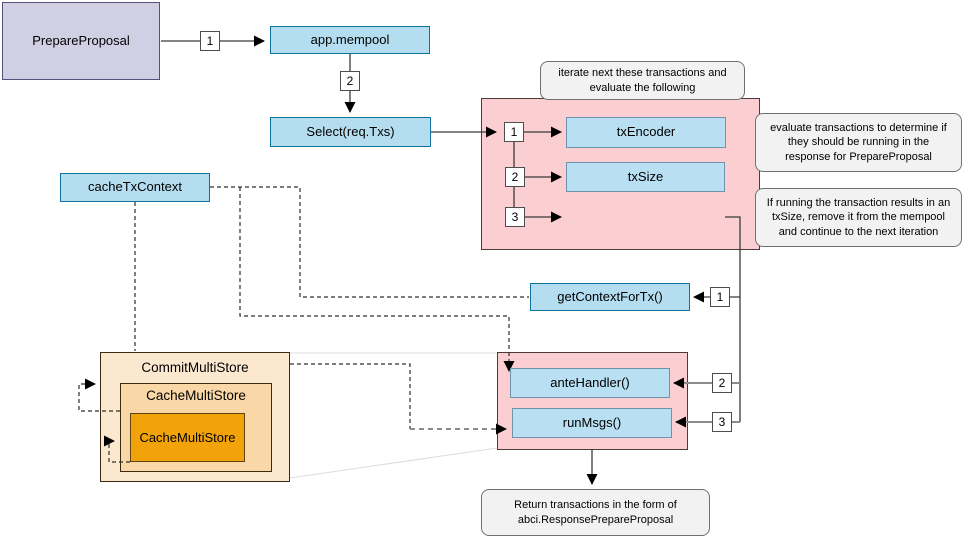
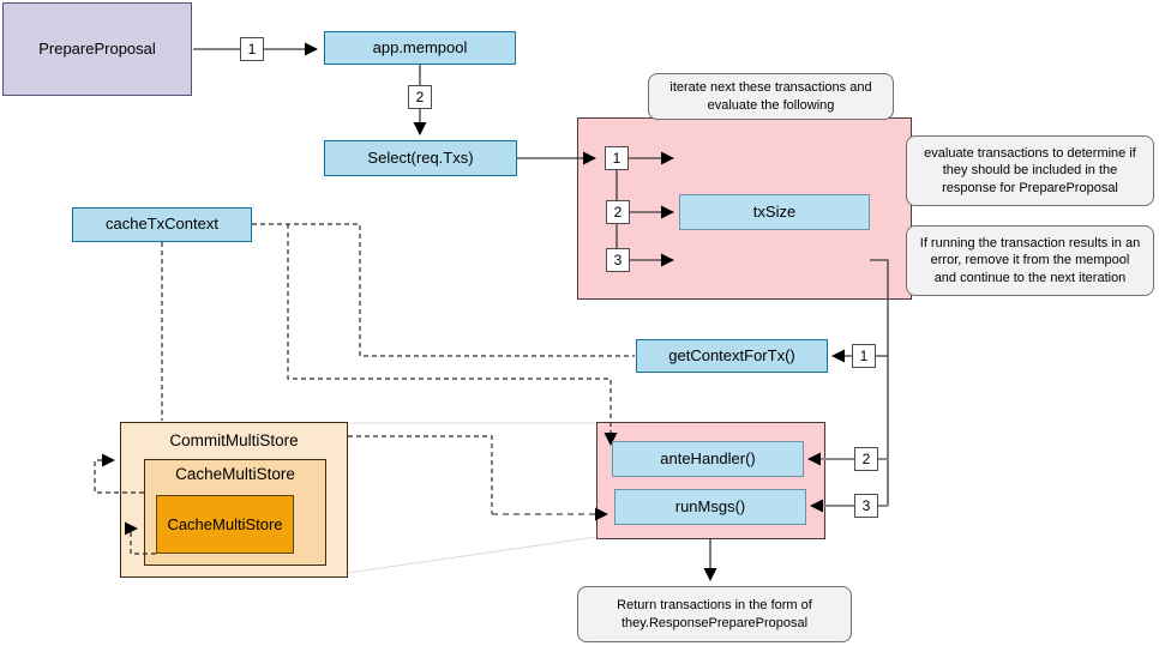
  CommitMultiStore
  CacheMultiStore
  CacheMultiStore
  PrepareProposal
  app.mempool
  Select(req.Txs)
  cacheTxContext
  getContextForTx()
- txEncoder
  txSize
  anteHandler()
  runMsgs()
  1
  2
  1
  2
  3
  1
  2
  3
  iterate next these transactions and evaluate the following
- evaluate transactions to determine if they should be running in the response for PrepareProposal
+ evaluate transactions to determine if they should be included in the response for PrepareProposal
- If running the transaction results in an txSize, remove it from the mempool and continue to the next iteration
+ If running the transaction results in an error, remove it from the mempool and continue to the next iteration
- Return transactions in the form of abci.ResponsePrepareProposal
+ Return transactions in the form of they.ResponsePrepareProposal
